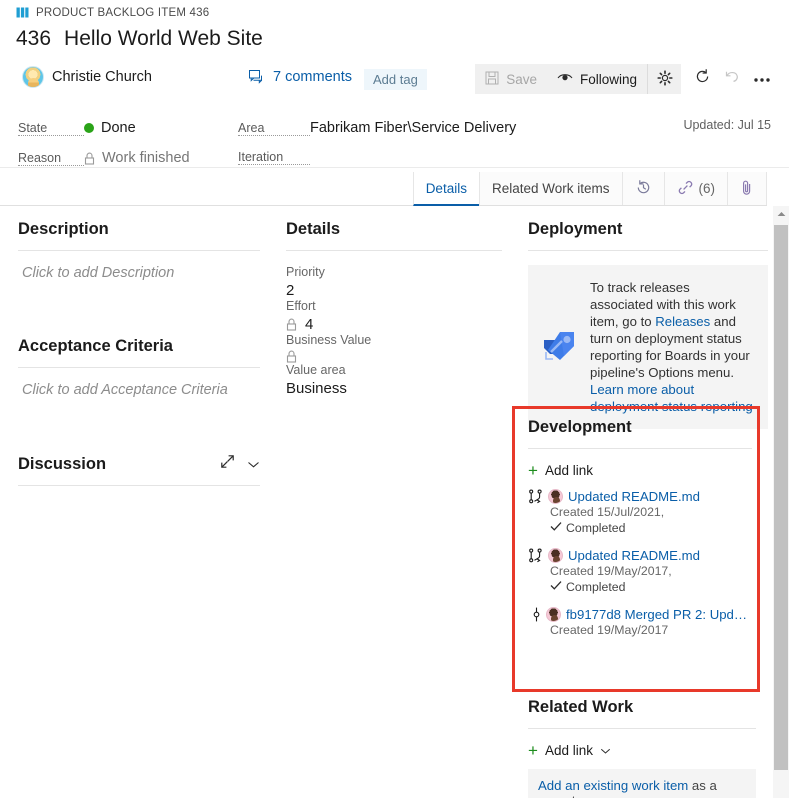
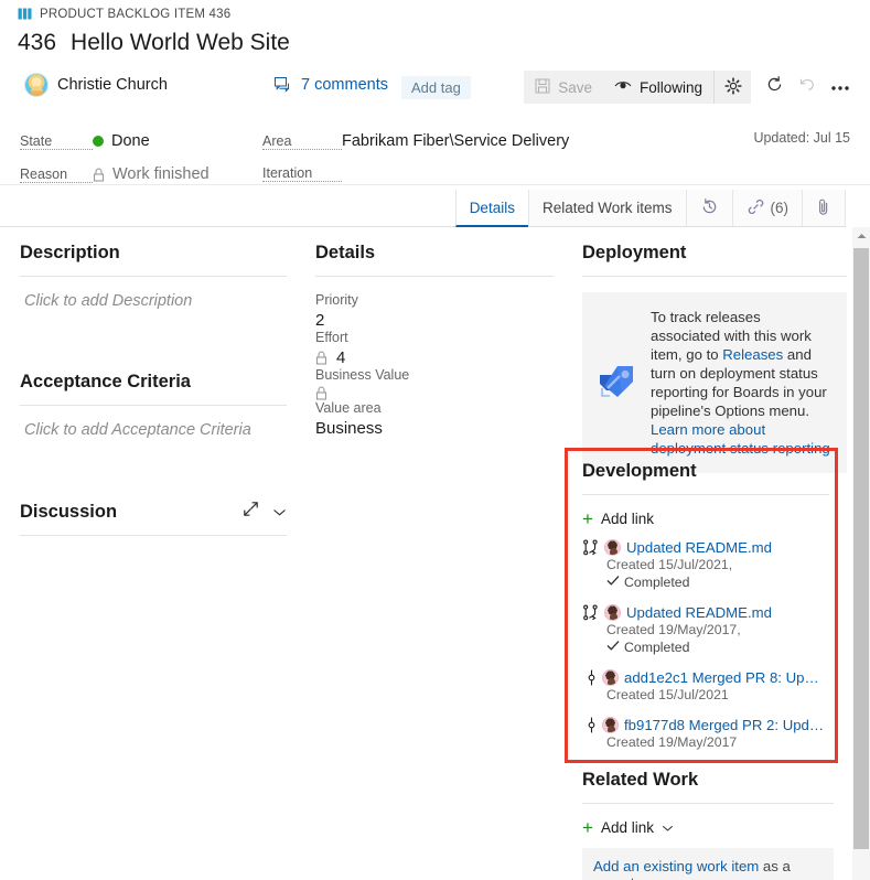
  PRODUCT BACKLOG ITEM 436
  436
  Hello World Web Site
  Christie Church
  7 comments
  Add tag
  Save
  Following
  State
  Done
  Reason
  Work finished
  Area
  Fabrikam Fiber\Service Delivery
  Iteration
  Updated: Jul 15
  Details
  Related Work items
  (6)
  Description
  Click to add Description
  Acceptance Criteria
  Click to add Acceptance Criteria
  Discussion
  Details
  Priority
  2
  Effort
  4
  Business Value
  Value area
  Business
  Deployment
  To track releases associated with this work item, go to Releases and turn on deployment status reporting for Boards in your pipeline's Options menu. Learn more about deployment status reporting
  Development
  +
  Add link
  Updated README.md
  Created 15/Jul/2021,
  Completed
  Updated README.md
  Created 19/May/2017,
  Completed
+ add1e2c1 Merged PR 8: Up…
+ Created 15/Jul/2021
  fb9177d8 Merged PR 2: Upd…
  Created 19/May/2017
  Related Work
  +
  Add link
  Add an existing work item as a
